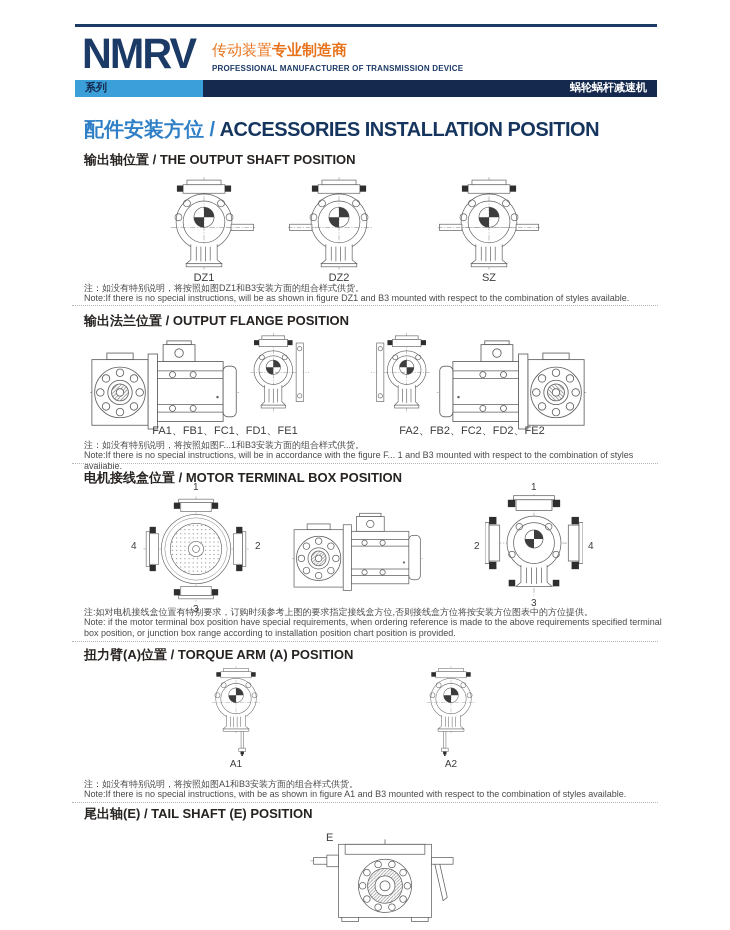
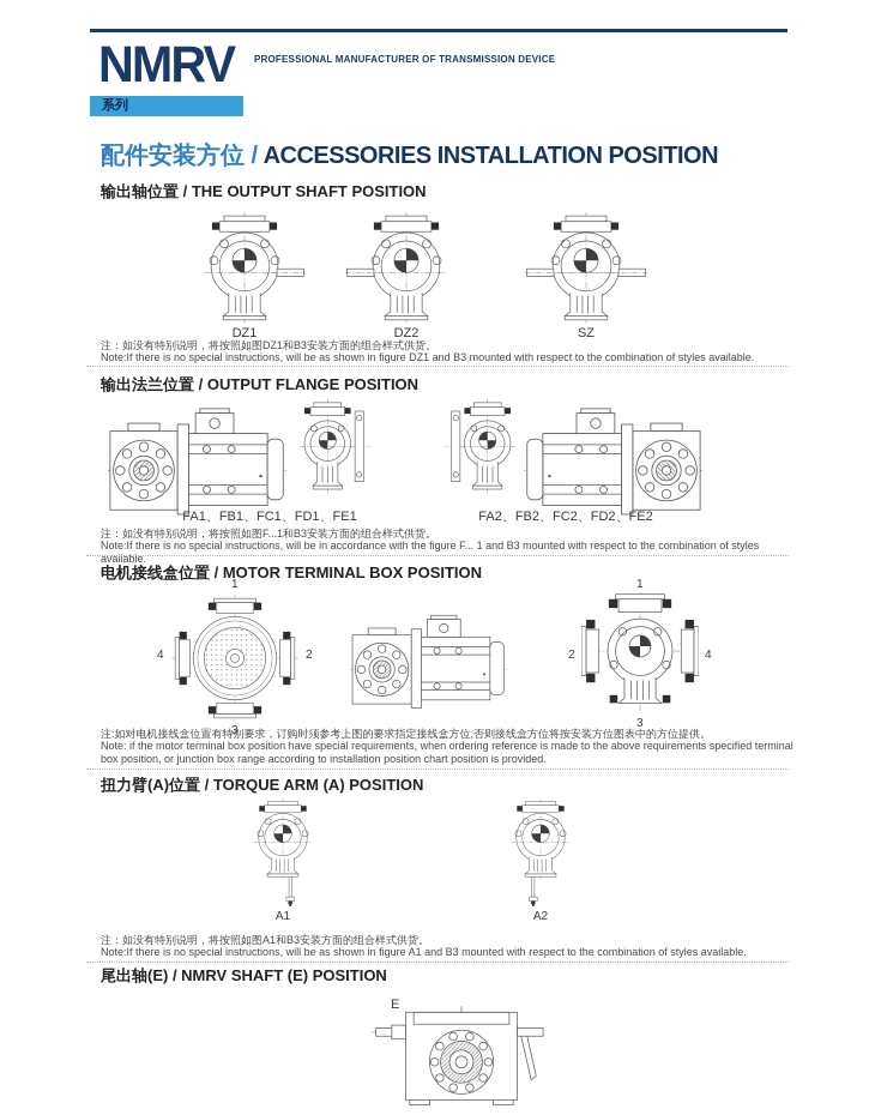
  NMRV
- 传动装置专业制造商
  PROFESSIONAL MANUFACTURER OF TRANSMISSION DEVICE
  系列
- 蜗轮蜗杆减速机
  配件安装方位 / ACCESSORIES INSTALLATION POSITION
  输出轴位置 / THE OUTPUT SHAFT POSITION
  DZ1
  DZ2
  SZ
  注：如没有特别说明，将按照如图DZ1和B3安装方面的组合样式供货。
  Note:If there is no special instructions, will be as shown in figure DZ1 and B3 mounted with respect to the combination of styles available.
  输出法兰位置 / OUTPUT FLANGE POSITION
  FA1、FB1、FC1、FD1、FE1
  FA2、FB2、FC2、FD2、FE2
  注：如没有特别说明，将按照如图F...1和B3安装方面的组合样式供货。
  Note:If there is no special instructions, will be in accordance with the figure F... 1 and B3 mounted with respect to the combination of styles available.
  电机接线盒位置 / MOTOR TERMINAL BOX POSITION
  1
  2
  3
  4
  1
  4
  3
  2
  注:如对电机接线盒位置有特别要求，订购时须参考上图的要求指定接线盒方位,否则接线盒方位将按安装方位图表中的方位提供。
  Note: if the motor terminal box position have special requirements, when ordering reference is made to the above requirements specified terminal box position, or junction box range according to installation position chart position is provided.
  扭力臂(A)位置 / TORQUE ARM (A) POSITION
  A1
  A2
  注：如没有特别说明，将按照如图A1和B3安装方面的组合样式供货。
- Note:If there is no special instructions, with be as shown in figure A1 and B3 mounted with respect to the combination of styles available.
+ Note:If there is no special instructions, will be as shown in figure A1 and B3 mounted with respect to the combination of styles available.
- 尾出轴(E) / TAIL SHAFT (E) POSITION
+ 尾出轴(E) / NMRV SHAFT (E) POSITION
  E
